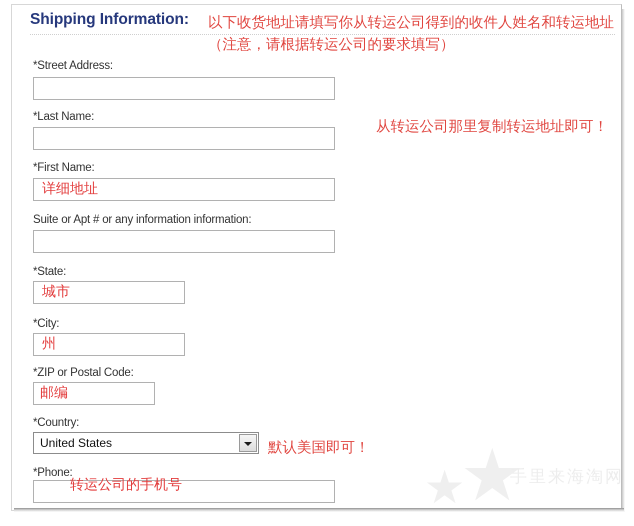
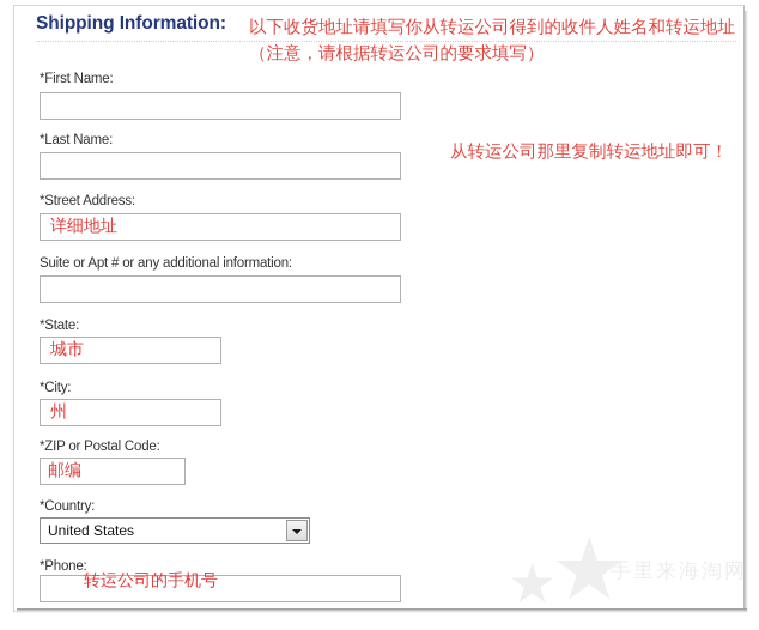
  Shipping Information:
- *Street Address:
+ *First Name:
  *Last Name:
- *First Name:
+ *Street Address:
  详细地址
- Suite or Apt # or any information information:
+ Suite or Apt # or any additional information:
  *State:
  城市
  *City:
  州
  *ZIP or Postal Code:
  邮编
  *Country:
  United States
  *Phone:
  转运公司的手机号
  以下收货地址请填写你从转运公司得到的收件人姓名和转运地址（注意，请根据转运公司的要求填写）
  从转运公司那里复制转运地址即可！
- 默认美国即可！
  ★
  ★
  手里来海淘网
